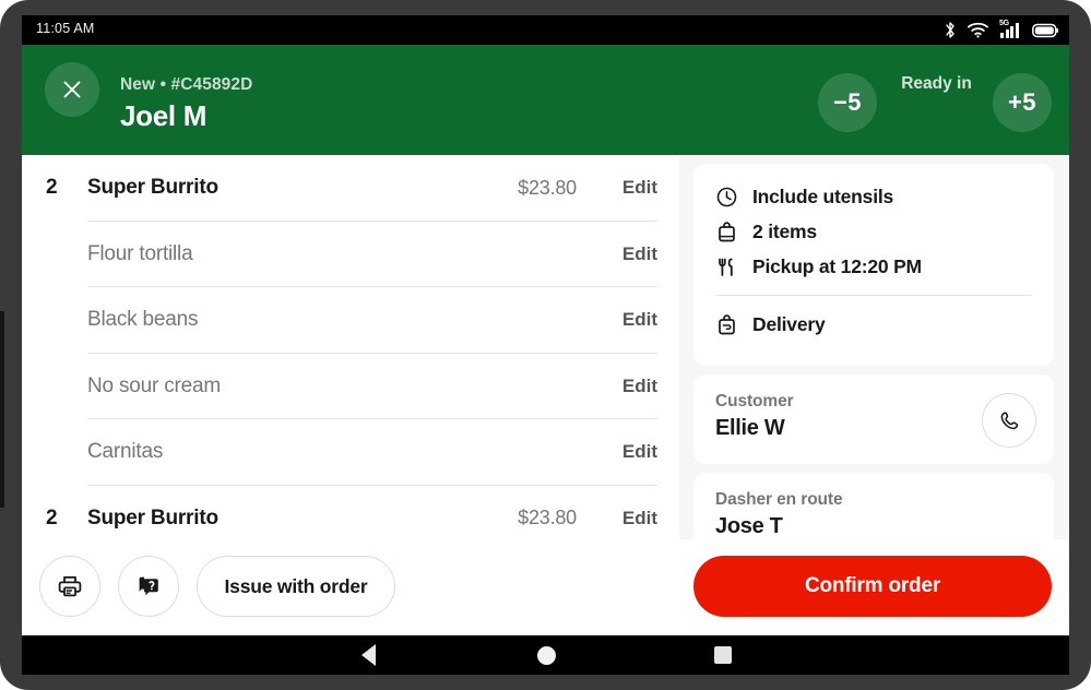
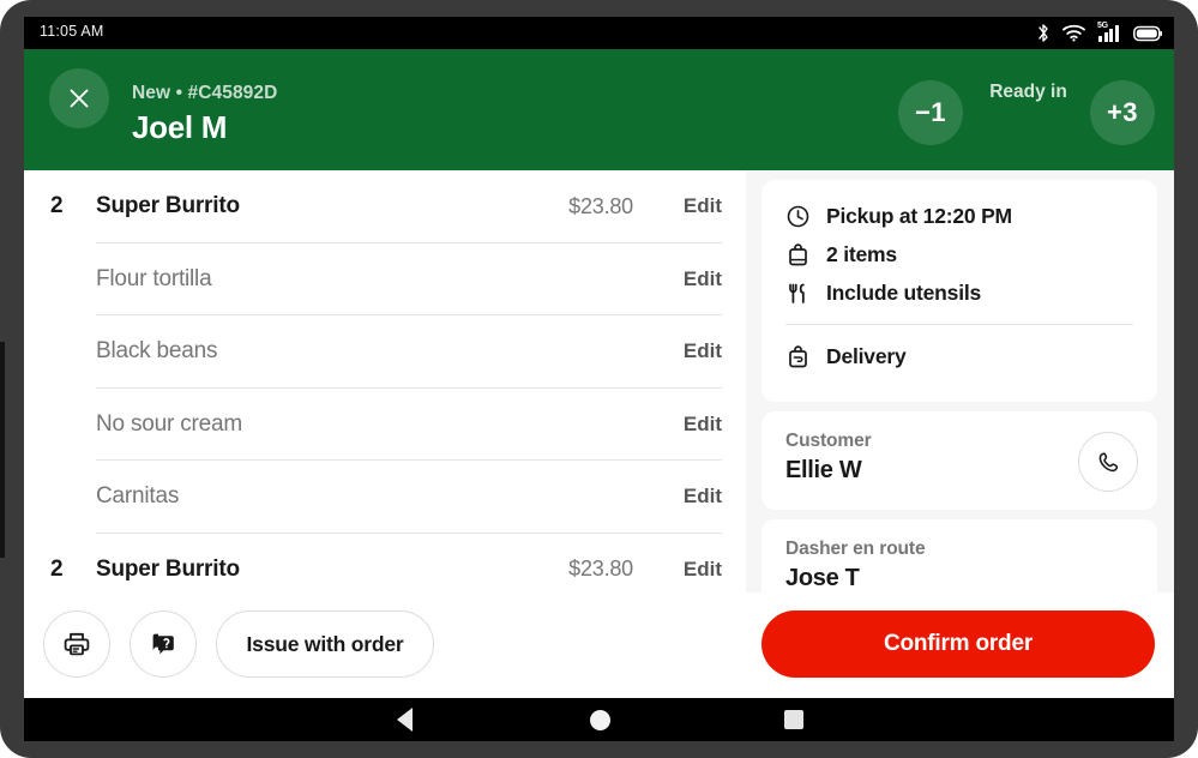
  11:05 AM
  New • #C45892D
  Joel M
- −5
+ −1
  Ready in
- +5
+ +3
  2
  Super Burrito
  $23.80
  Edit
  Flour tortilla
  Edit
  Black beans
  Edit
  No sour cream
  Edit
  Carnitas
  Edit
  2
  Super Burrito
  $23.80
  Edit
- Include utensils
+ Pickup at 12:20 PM
  2 items
- Pickup at 12:20 PM
+ Include utensils
  Delivery
  Customer
  Ellie W
  Dasher en route
  Jose T
  Issue with order
  Confirm order
